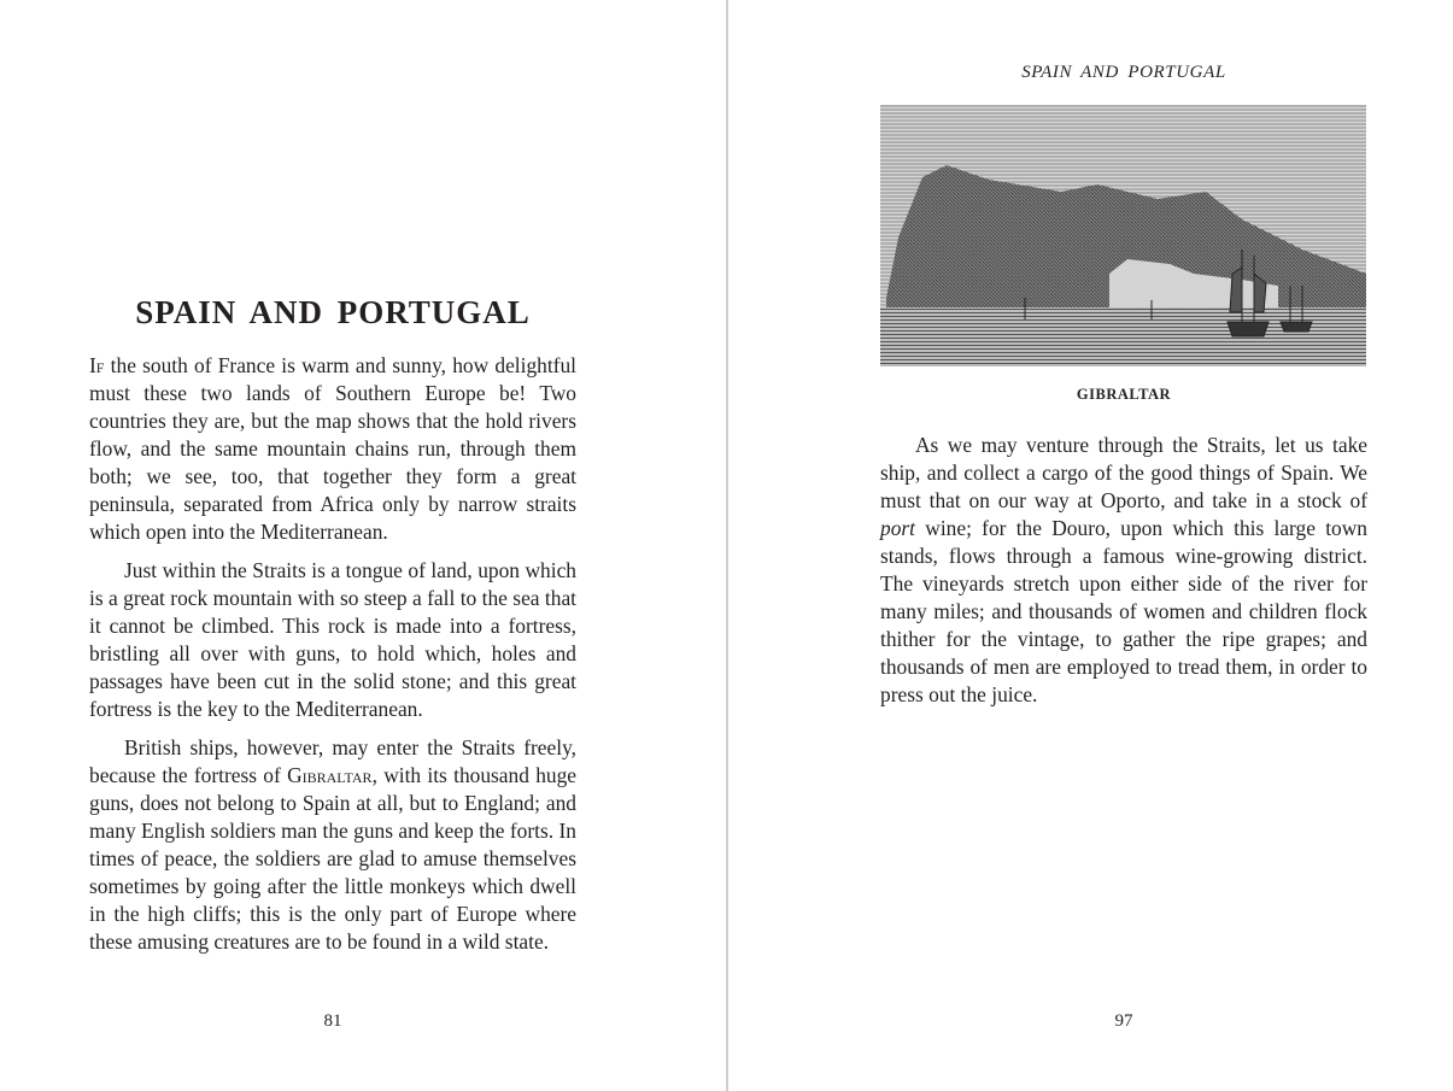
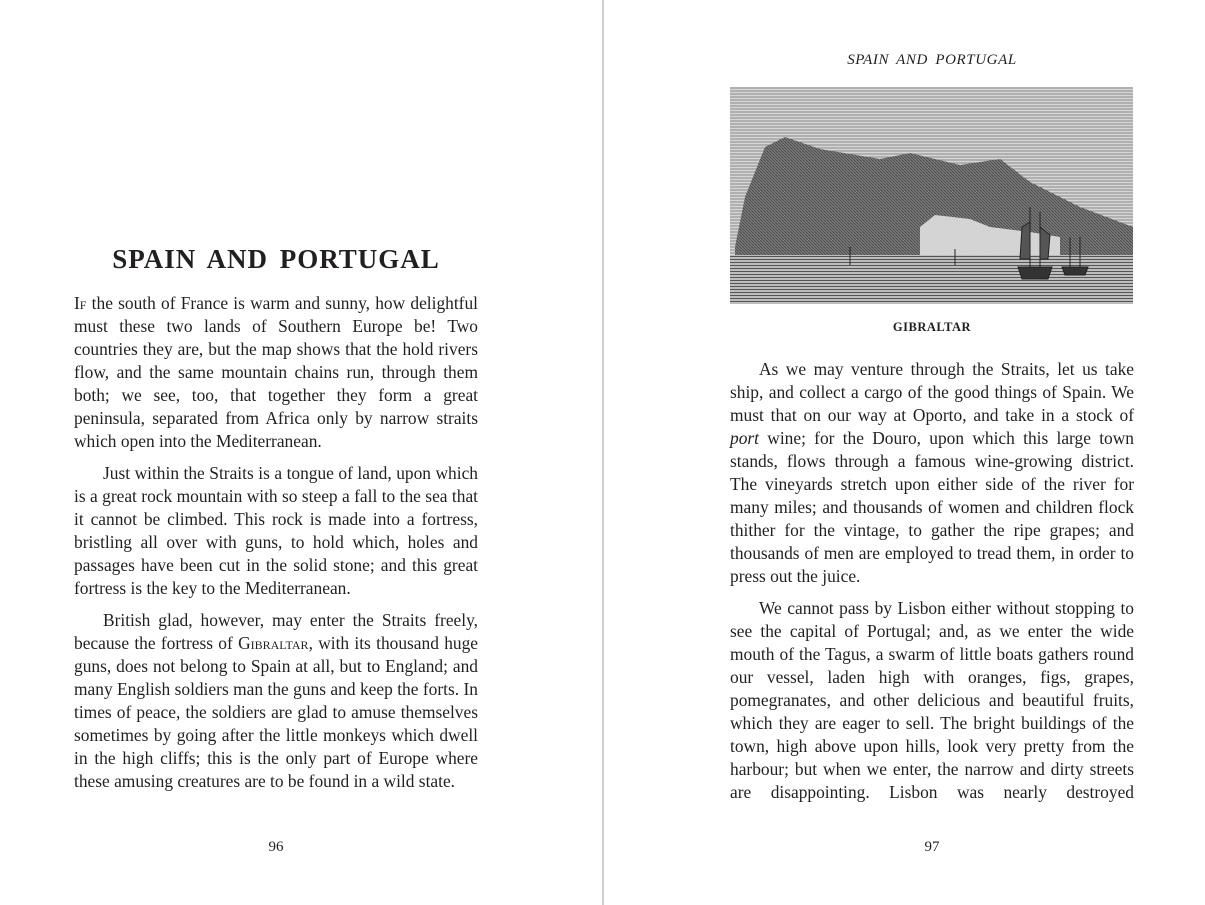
  SPAIN AND PORTUGAL
  If the south of France is warm and sunny, how delightful must these two lands of Southern Europe be! Two countries they are, but the map shows that the hold rivers flow, and the same mountain chains run, through them both; we see, too, that together they form a great peninsula, separated from Africa only by narrow straits which open into the Mediterranean.
  Just within the Straits is a tongue of land, upon which is a great rock mountain with so steep a fall to the sea that it cannot be climbed. This rock is made into a fortress, bristling all over with guns, to hold which, holes and passages have been cut in the solid stone; and this great fortress is the key to the Mediterranean.
- British ships, however, may enter the Straits freely, because the fortress of Gibraltar, with its thousand huge guns, does not belong to Spain at all, but to England; and many English soldiers man the guns and keep the forts. In times of peace, the soldiers are glad to amuse themselves sometimes by going after the little monkeys which dwell in the high cliffs; this is the only part of Europe where these amusing creatures are to be found in a wild state.
+ British glad, however, may enter the Straits freely, because the fortress of Gibraltar, with its thousand huge guns, does not belong to Spain at all, but to England; and many English soldiers man the guns and keep the forts. In times of peace, the soldiers are glad to amuse themselves sometimes by going after the little monkeys which dwell in the high cliffs; this is the only part of Europe where these amusing creatures are to be found in a wild state.
- 81
+ 96
  SPAIN AND PORTUGAL
  GIBRALTAR
  As we may venture through the Straits, let us take ship, and collect a cargo of the good things of Spain. We must that on our way at Oporto, and take in a stock of port wine; for the Douro, upon which this large town stands, flows through a famous wine-growing district. The vineyards stretch upon either side of the river for many miles; and thousands of women and children flock thither for the vintage, to gather the ripe grapes; and thousands of men are employed to tread them, in order to press out the juice.
+ We cannot pass by Lisbon either without stopping to see the capital of Portugal; and, as we enter the wide mouth of the Tagus, a swarm of little boats gathers round our vessel, laden high with oranges, figs, grapes, pomegranates, and other delicious and beautiful fruits, which they are eager to sell. The bright buildings of the town, high above upon hills, look very pretty from the harbour; but when we enter, the narrow and dirty streets are disappointing. Lisbon was nearly destroyed
  97
